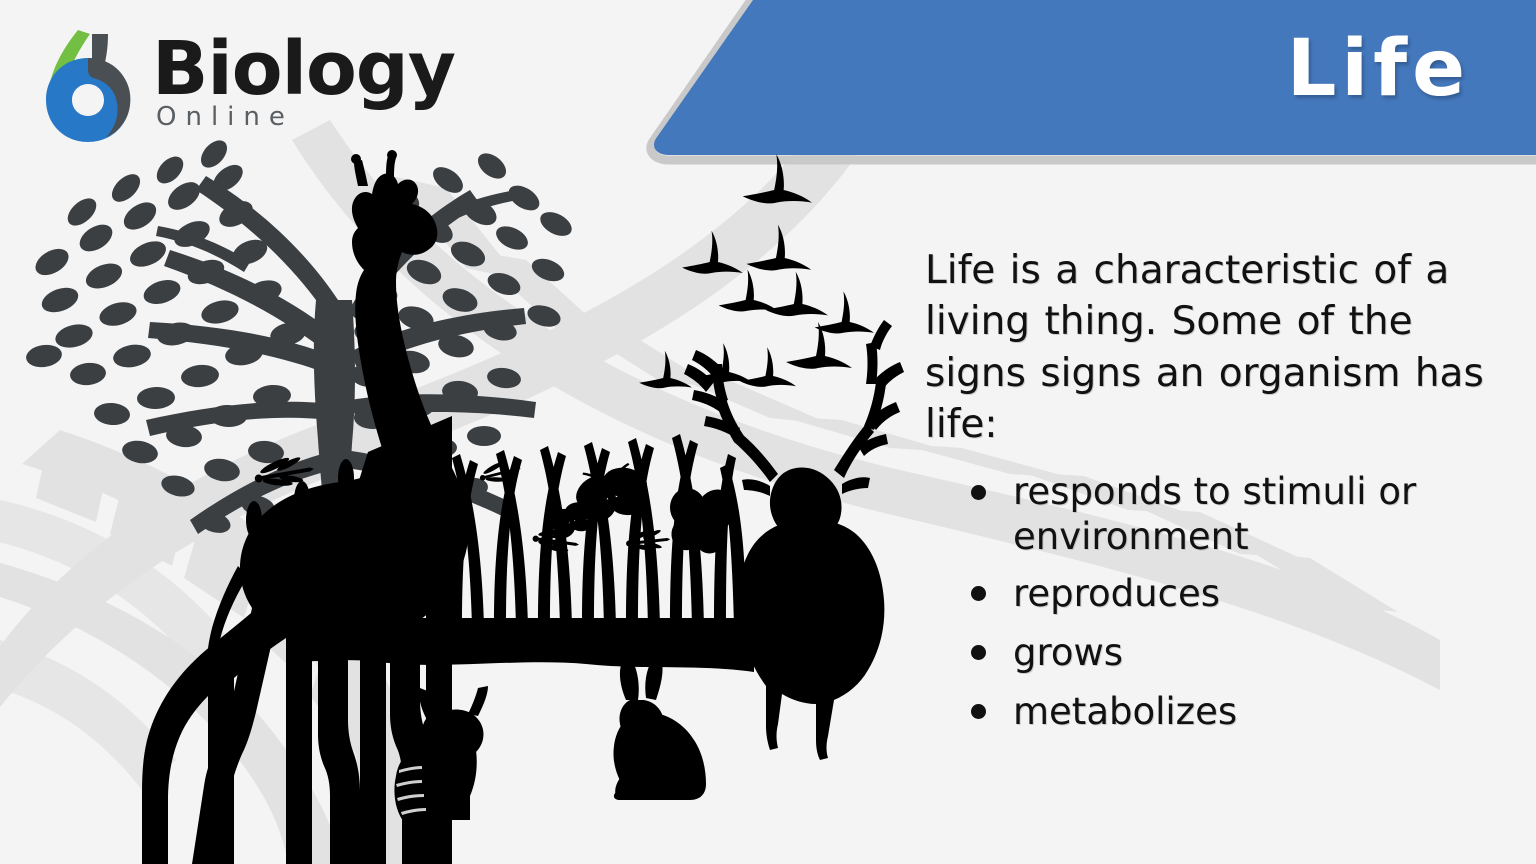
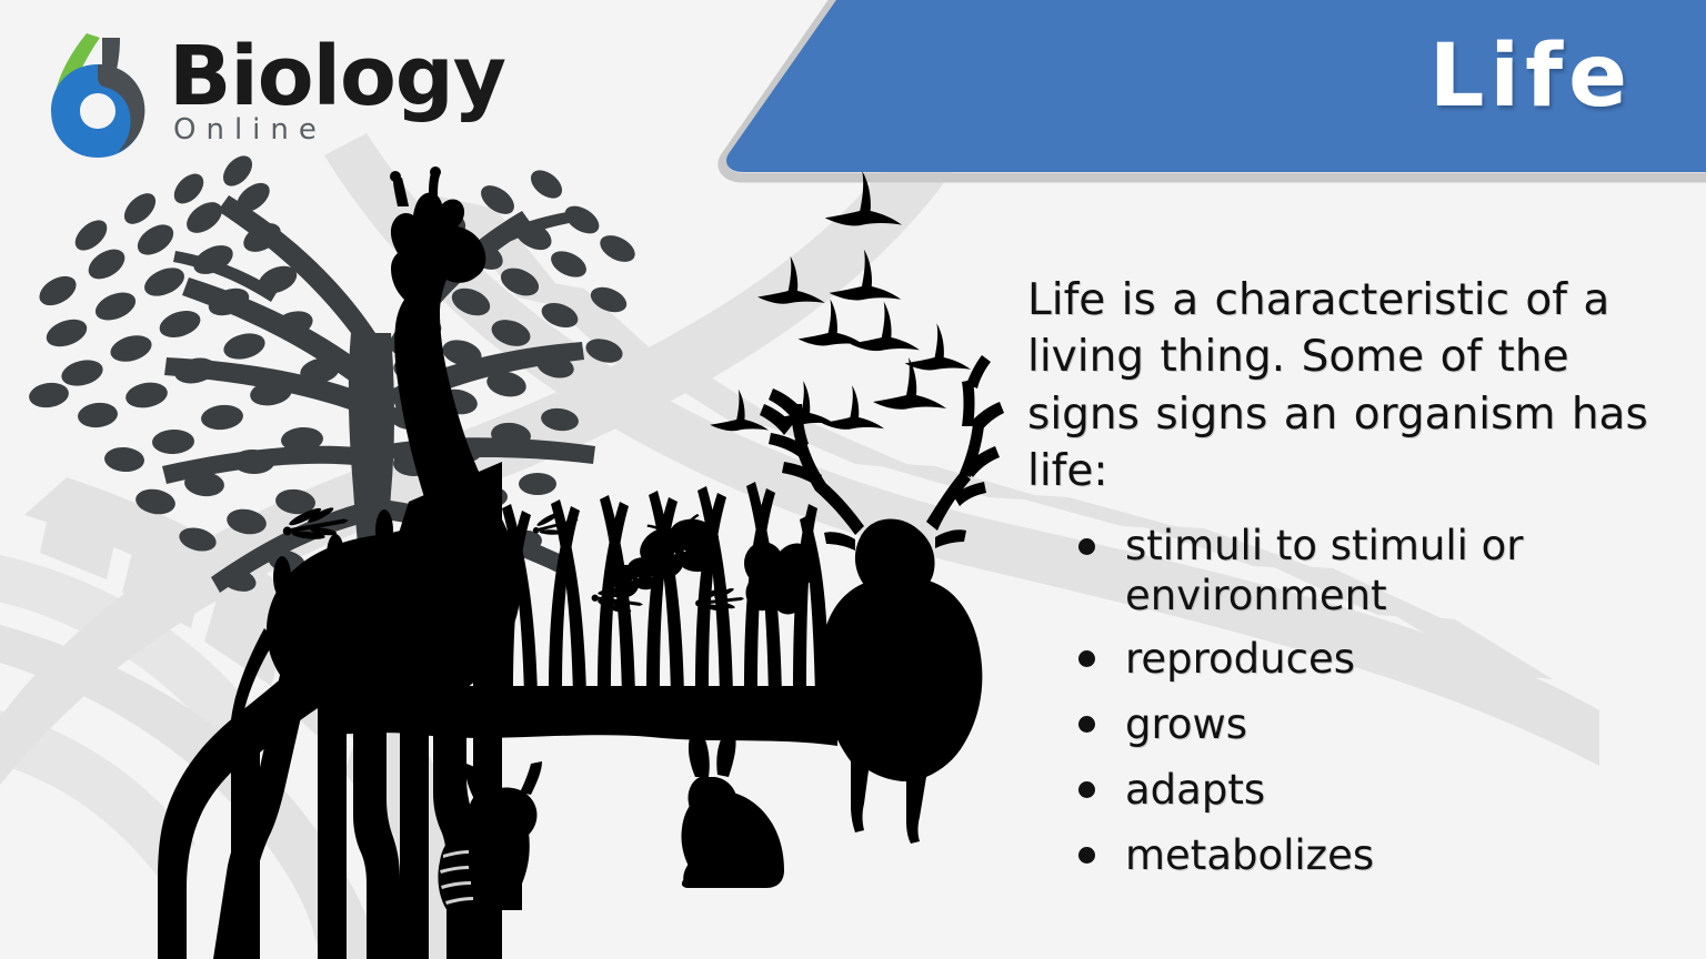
  Life
  Biology
  Online
  Life is a characteristic of a living thing. Some of the signs signs an organism has life:
- responds to stimuli or environment
+ stimuli to stimuli or environment
  reproduces
  grows
+ adapts
  metabolizes
